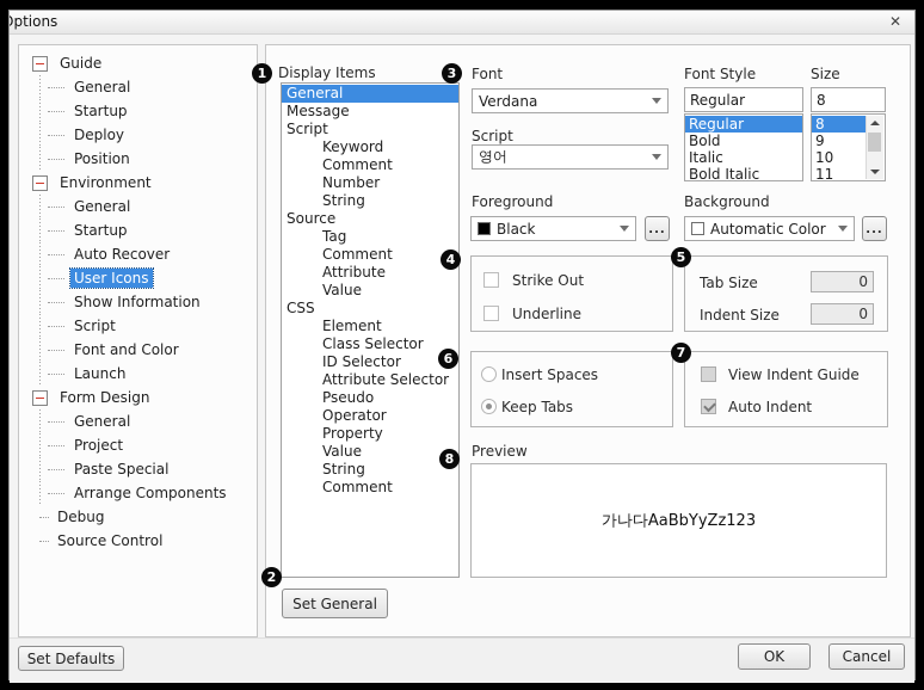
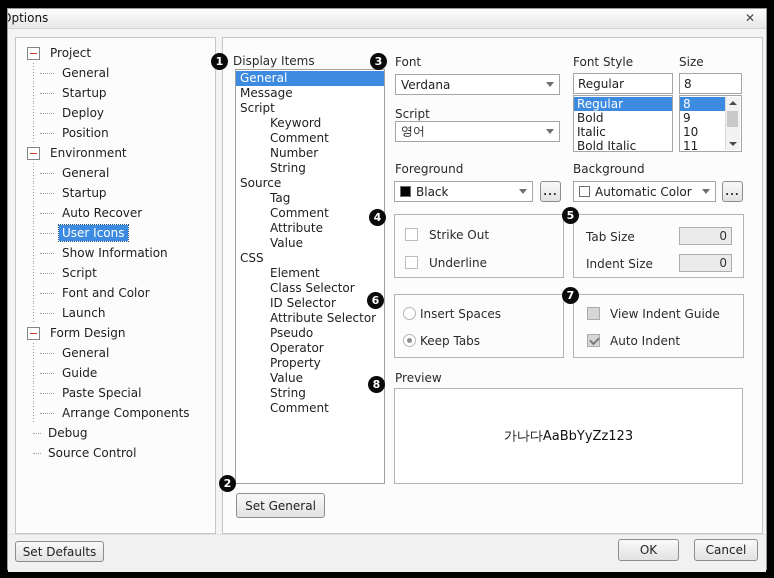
  ptions
  ✕
- Guide
+ Project
  General
  Startup
  Deploy
  Position
  Environment
  General
  Startup
  Auto Recover
  User Icons
  Show Information
  Script
  Font and Color
  Launch
  Form Design
  General
- Project
+ Guide
  Paste Special
  Arrange Components
  Debug
  Source Control
  1
  2
  3
  4
  5
  6
  7
  8
  Display Items
  General
  Message
  Script
  Keyword
  Comment
  Number
  String
  Source
  Tag
  Comment
  Attribute
  Value
  CSS
  Element
  Class Selector
  ID Selector
  Attribute Selector
  Pseudo
  Operator
  Property
  Value
  String
  Comment
  Set General
  Font
  Verdana
  Script
  영어
  Font Style
  Regular
  Regular
  Bold
  Italic
  Bold Italic
  Size
  8
  8
  9
  10
  11
  Foreground
  Black
  ...
  Background
  Automatic Color
  ...
  Strike Out
  Underline
  Tab Size
  0
  Indent Size
  0
  Insert Spaces
  Keep Tabs
  View Indent Guide
  Auto Indent
  Preview
  가나다AaBbYyZz123
  Set Defaults
  OK
  Cancel
